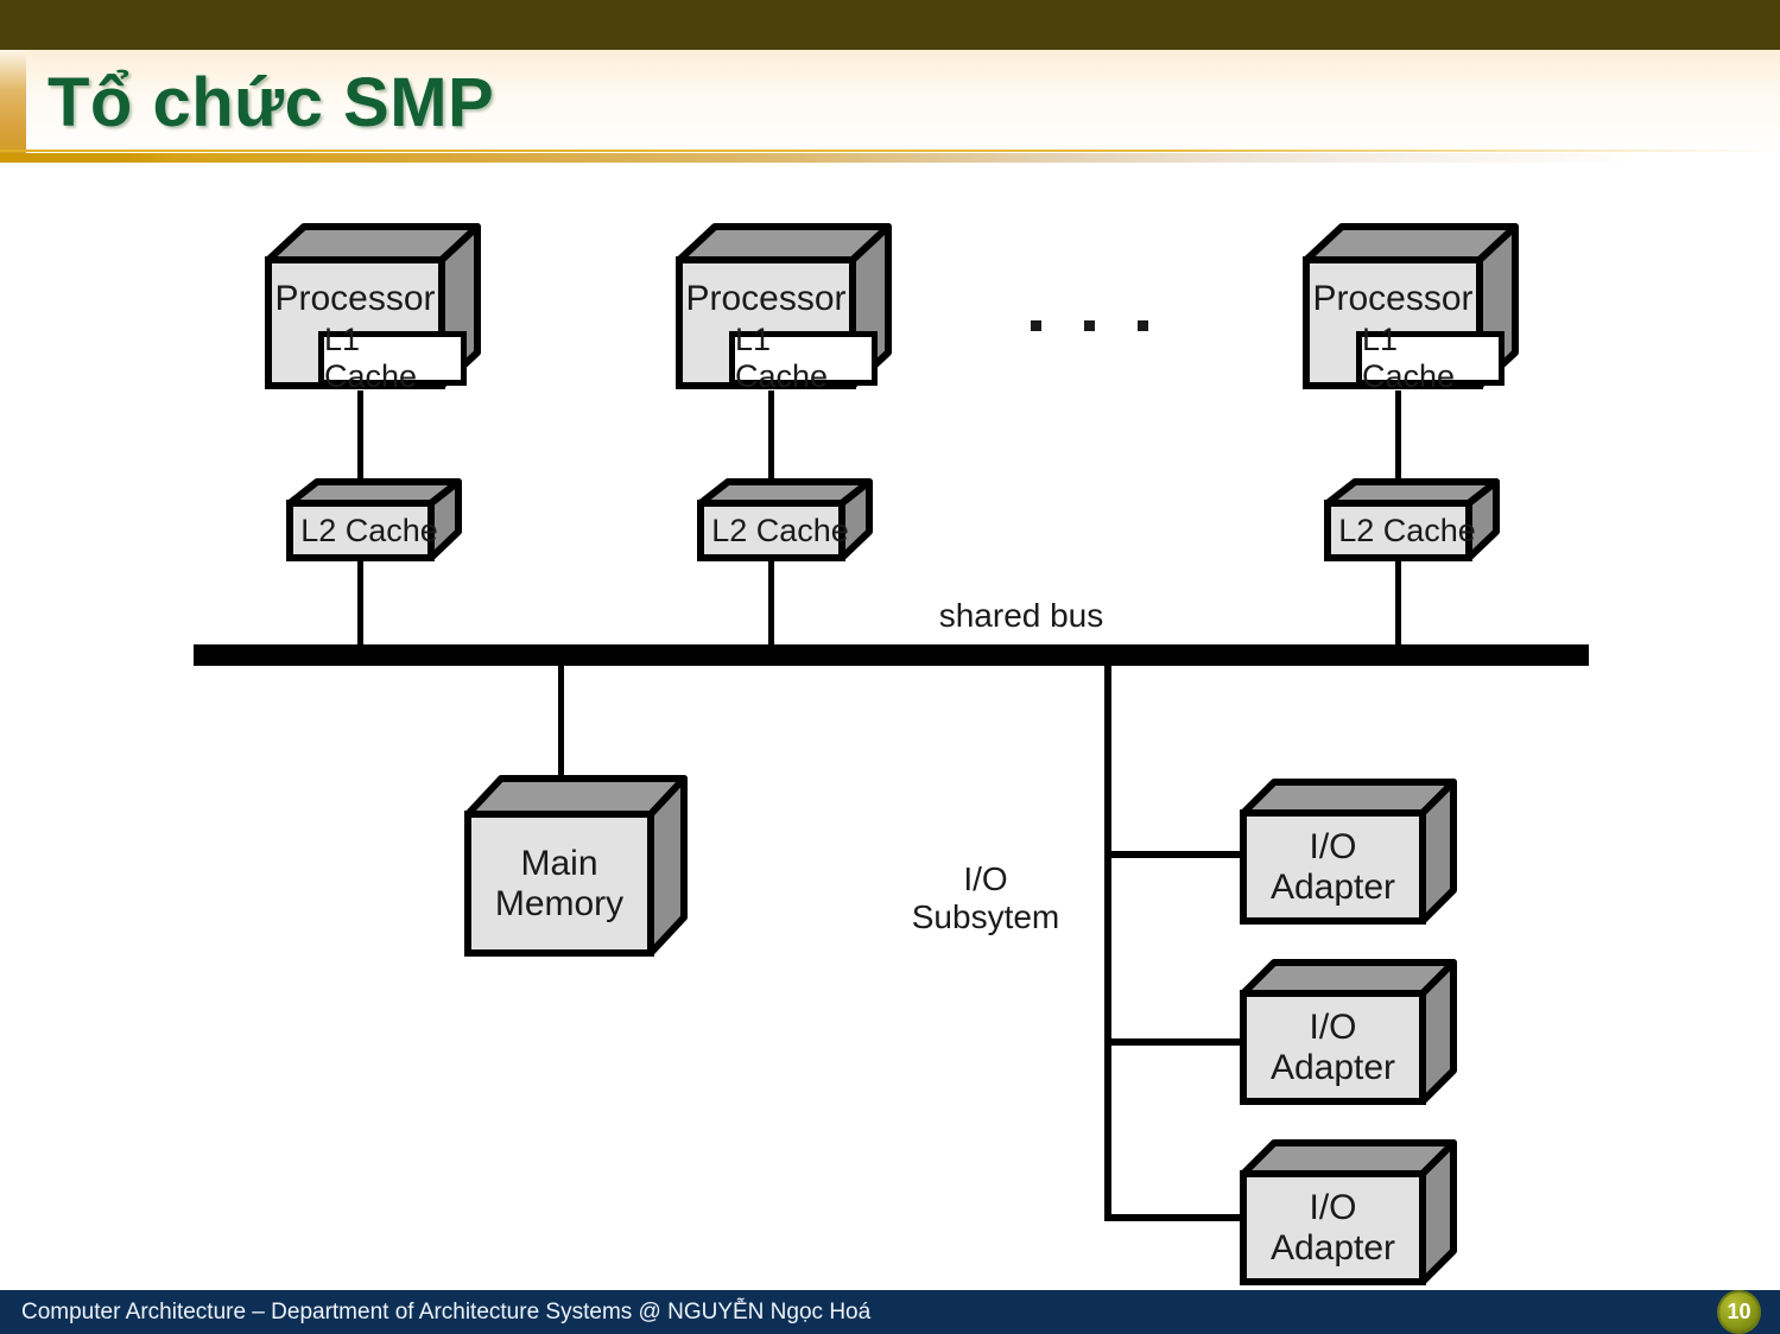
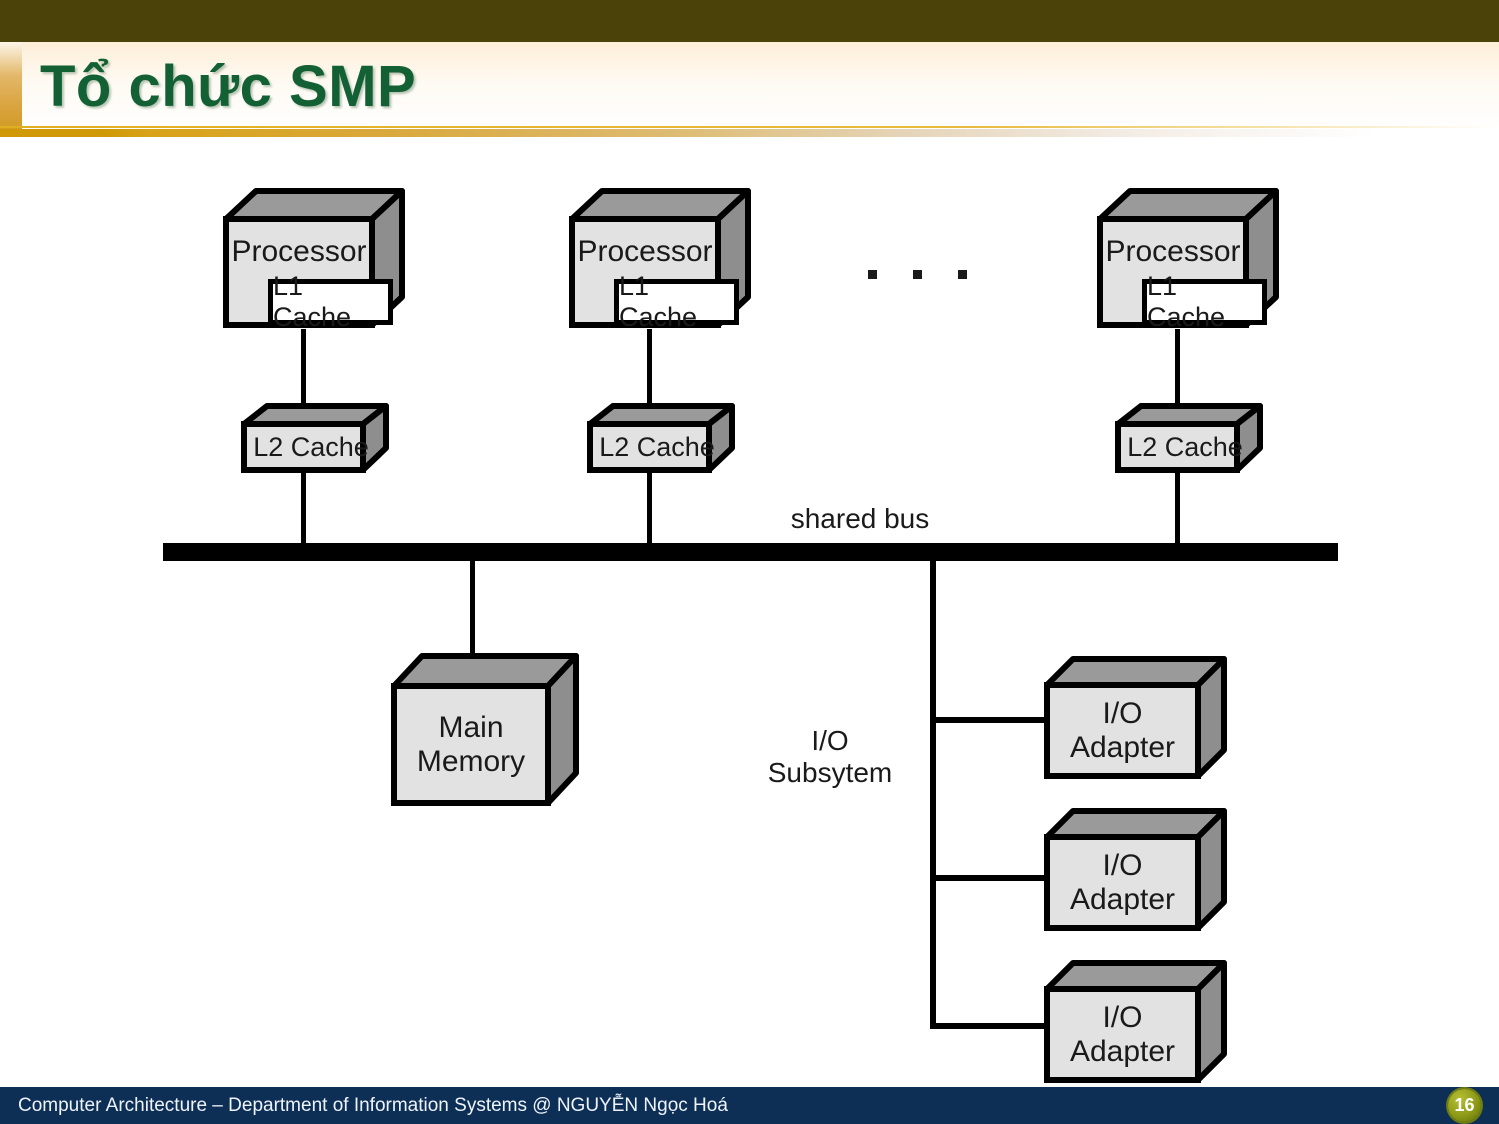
  Tổ chức SMP
  Processor
  L1 Cache
  L2 Cache
  Processor
  L1 Cache
  L2 Cache
  Processor
  L1 Cache
  L2 Cache
  shared bus
  Main
  Memory
  I/O
  Subsytem
  I/O
  Adapter
  I/O
  Adapter
  I/O
  Adapter
- Computer Architecture – Department of Architecture Systems @ NGUYỄN Ngọc Hoá
+ Computer Architecture – Department of Information Systems @ NGUYỄN Ngọc Hoá
- 10
+ 16
